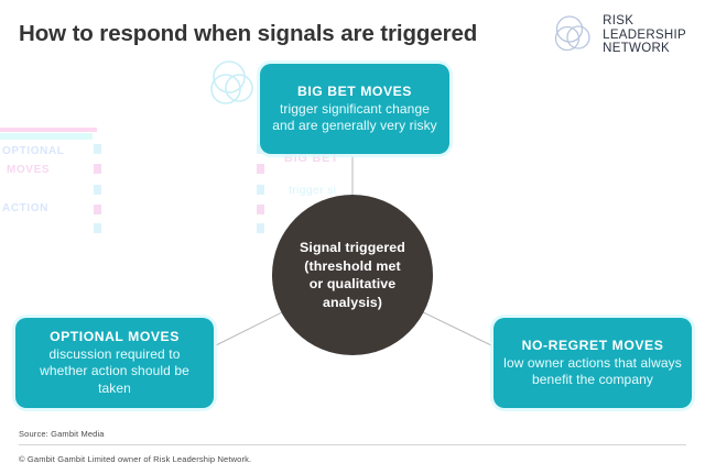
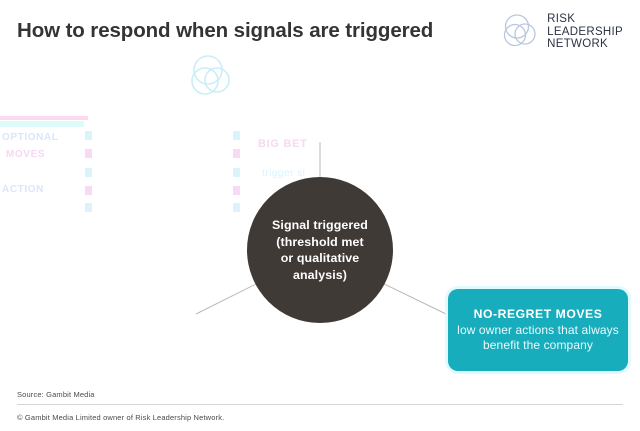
  How to respond when signals are triggered
  RISK
  LEADERSHIP
  NETWORK
  OPTIONAL
  MOVES
  ACTION
  BIG BET
  trigger si
  Signal triggered
  (threshold met
  or qualitative
  analysis)
- BIG BET MOVES
- trigger significant change and are generally very risky
- OPTIONAL MOVES
- discussion required to whether action should be taken
  NO-REGRET MOVES
  low owner actions that always benefit the company
  Source: Gambit Media
- © Gambit Gambit Limited owner of Risk Leadership Network.
+ © Gambit Media Limited owner of Risk Leadership Network.
